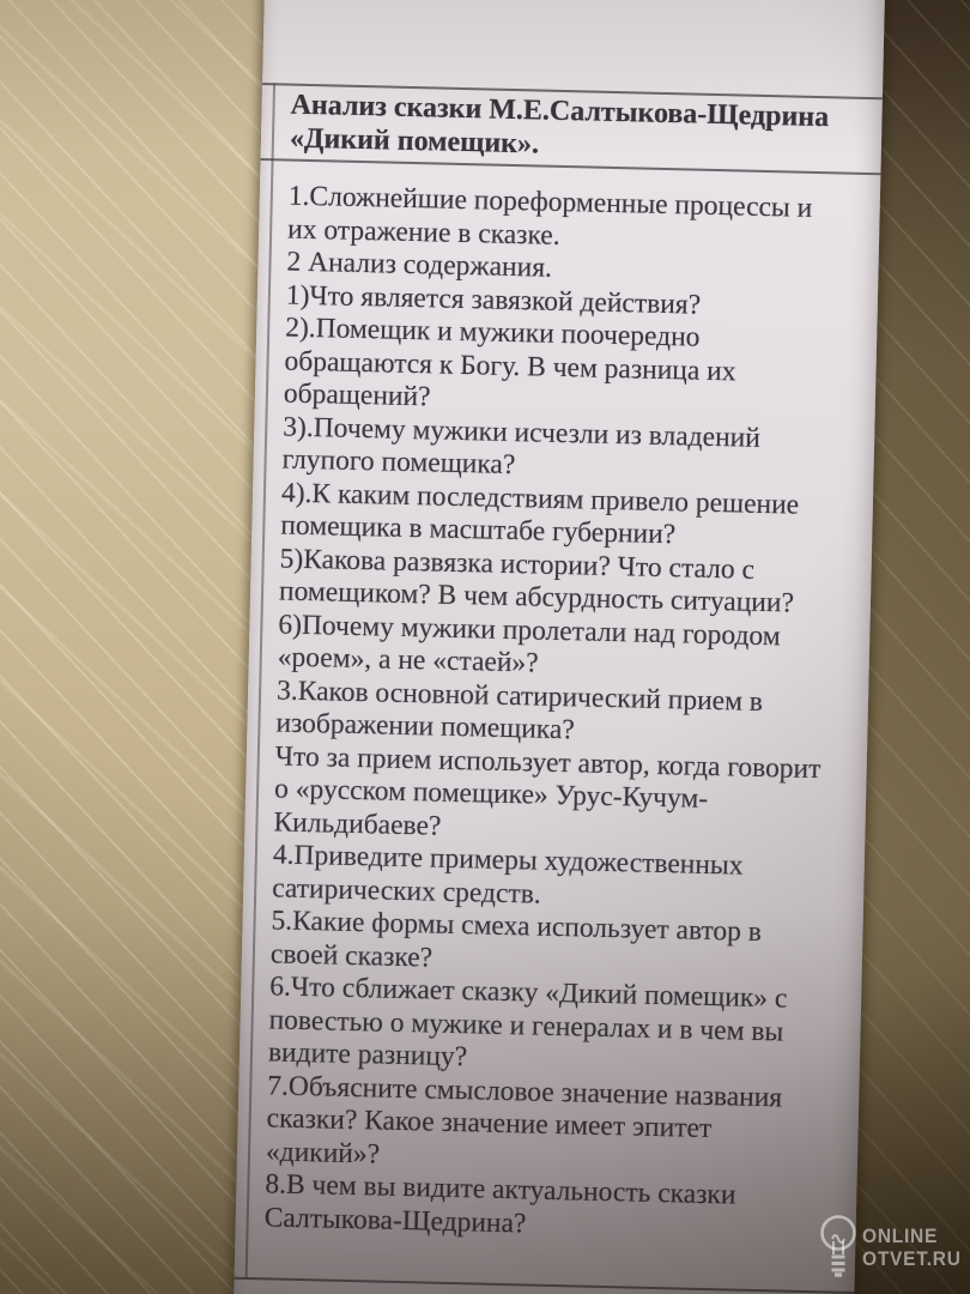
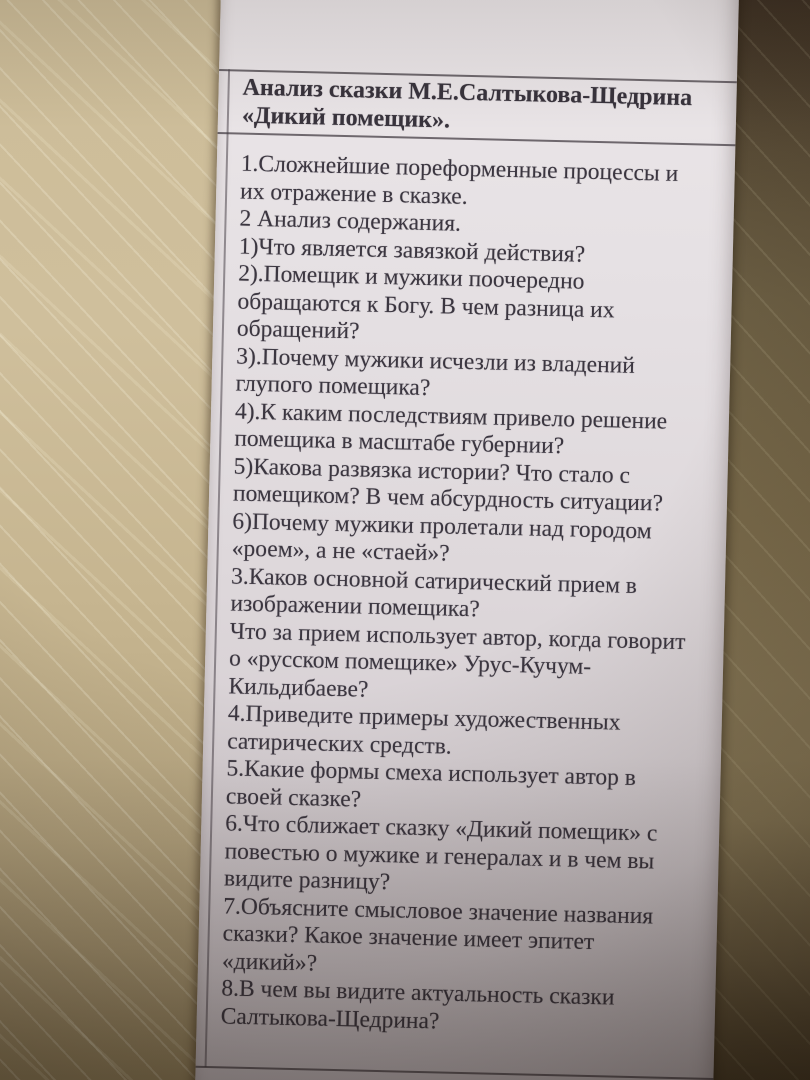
- ONLINE
- OTVET.RU
